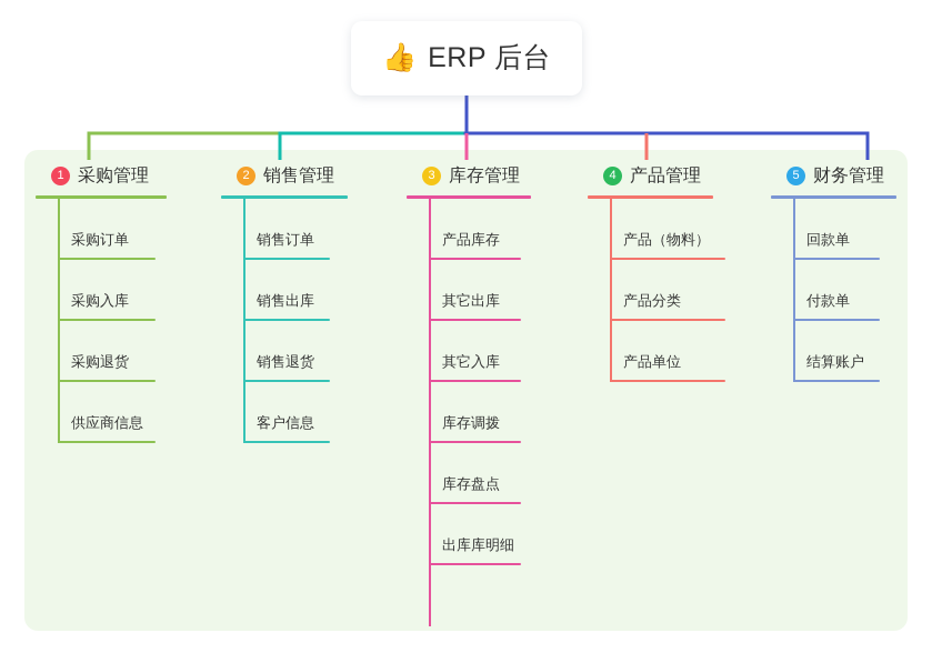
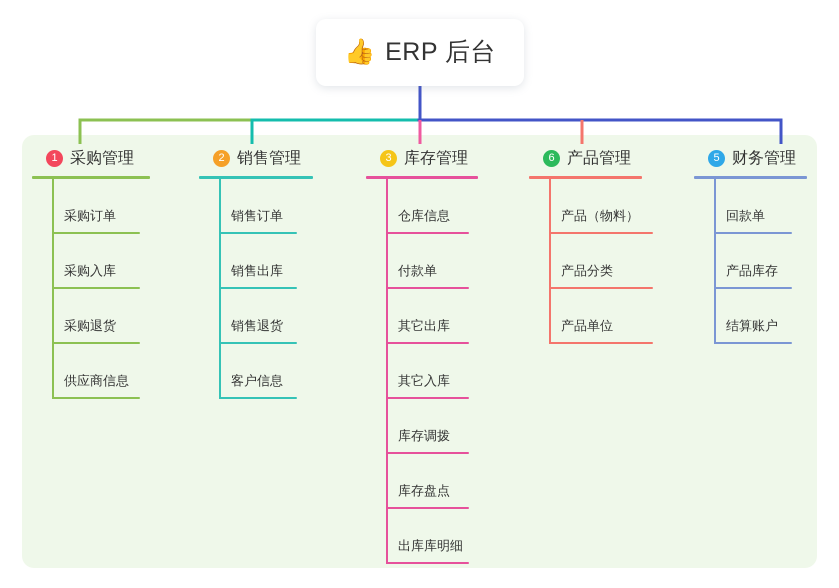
  👍
  ERP 后台
  1
  采购管理
  采购订单
  采购入库
  采购退货
  供应商信息
  2
  销售管理
  销售订单
  销售出库
  销售退货
  客户信息
  3
  库存管理
+ 仓库信息
- 产品库存
+ 付款单
  其它出库
  其它入库
  库存调拨
  库存盘点
  出库库明细
- 4
+ 6
  产品管理
  产品（物料）
  产品分类
  产品单位
  5
  财务管理
  回款单
- 付款单
+ 产品库存
  结算账户
